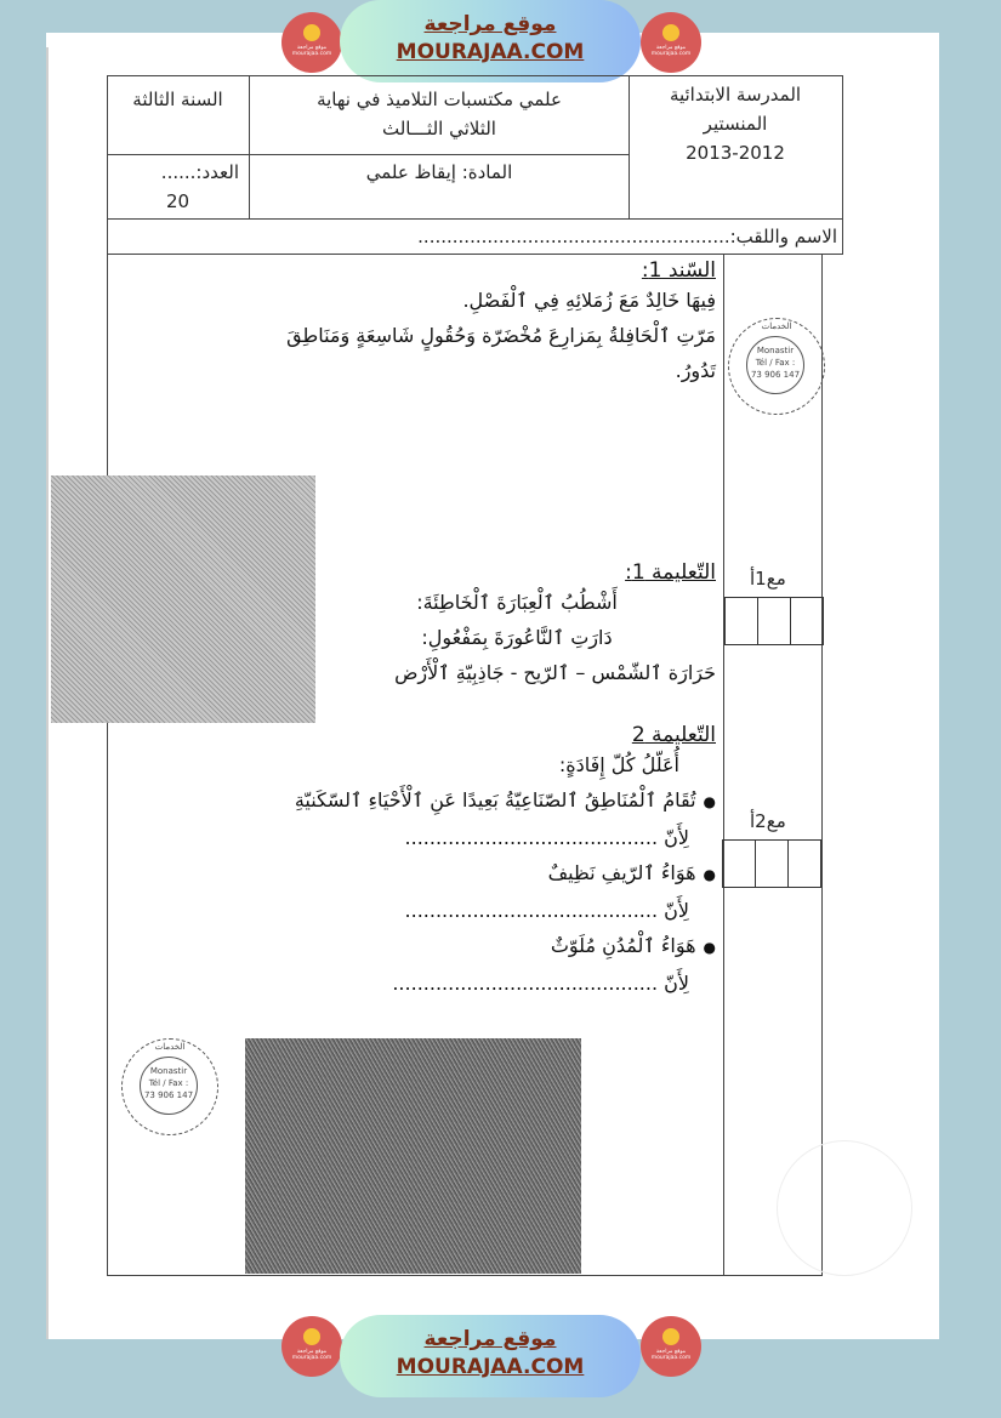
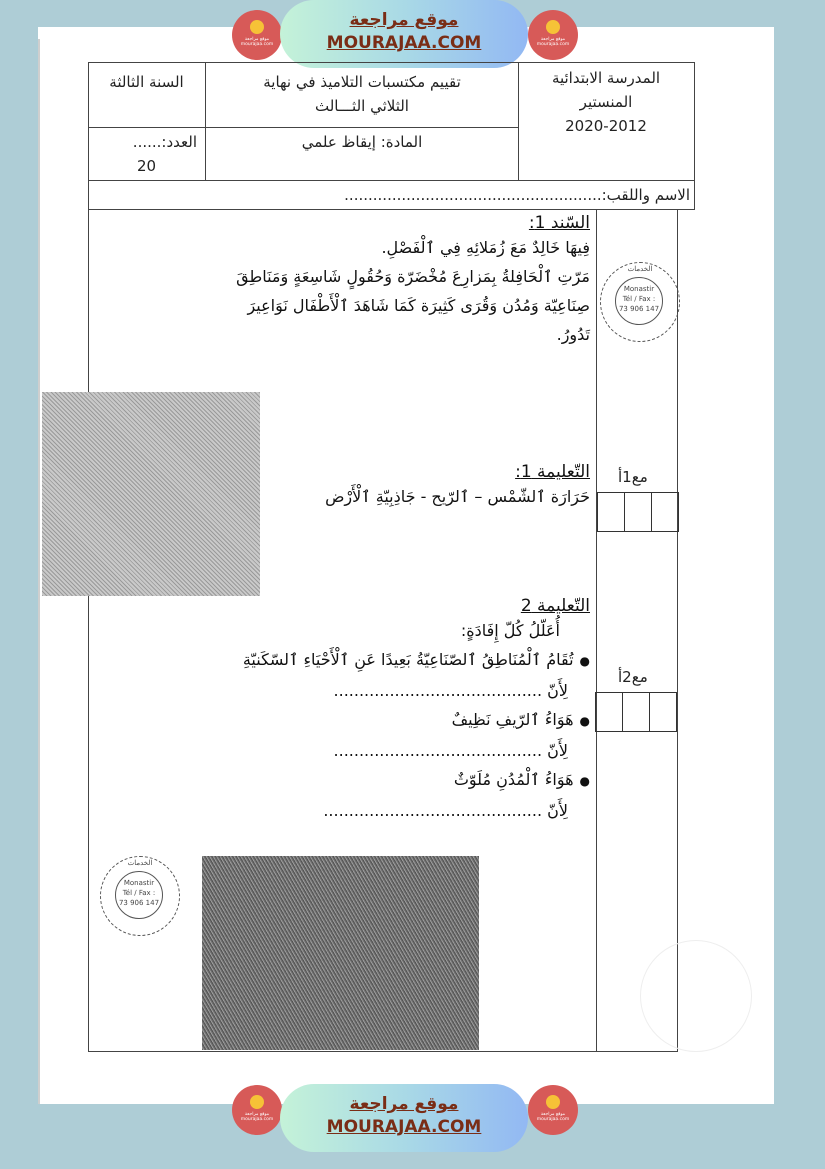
  موقع مراجعة
  MOURAJAA.COM
  المدرسة الابتدائية
  المنستير
- 2013-2012
+ 2020-2012
- علمي مكتسبات التلاميذ في نهاية
+ تقييم مكتسبات التلاميذ في نهاية
  الثلاثي الثـــالث
  المادة: إيقاظ علمي
  السنة الثالثة
  العدد:......
  20
  الاسم واللقب:......................................................
  الخدمات
  Monastir
  Tél / Fax :
  73 906 147
  السّند 1:
  فِيهَا خَالِدٌ مَعَ زُمَلائِهِ فِي ٱلْفَصْلِ.
  مَرّتِ ٱلْحَافِلةُ بِمَزارِعَ مُخْضَرّة وَحُقُولٍ شَاسِعَةٍ وَمَنَاطِقَ
+ صِنَاعِيّة وَمُدُن وَقُرَى كَثِيرَة كَمَا شَاهَدَ ٱلْأَطْفَال نَوَاعِيرَ
  تَدُورُ.
  التّعليمة 1:
- أَشْطُبُ ٱلْعِبَارَةَ ٱلْخَاطِئَةَ:
- دَارَتِ ٱلنَّاعُورَةَ بِمَفْعُولِ:
  حَرَارَة ٱلشّمْس – ٱلرّيح - جَاذِبِيّةِ ٱلْأَرْض
  مع1أ
  التّعليمة 2
  أُعَلّلُ كُلّ إِفَادَةٍ:
  ●تُقَامُ ٱلْمُنَاطِقُ ٱلصّنَاعِيّةُ بَعِيدًا عَنِ ٱلْأَحْيَاءِ ٱلسّكَنيّةِ
  لِأَنّ .........................................
  ●هَوَاءُ ٱلرّيفِ نَظِيفٌ
  لِأَنّ .........................................
  ●هَوَاءُ ٱلْمُدُنِ مُلَوّثٌ
  لِأَنّ ...........................................
  مع2أ
  الخدمات
  Monastir
  Tél / Fax :
  73 906 147
  موقع مراجعة
  MOURAJAA.COM
